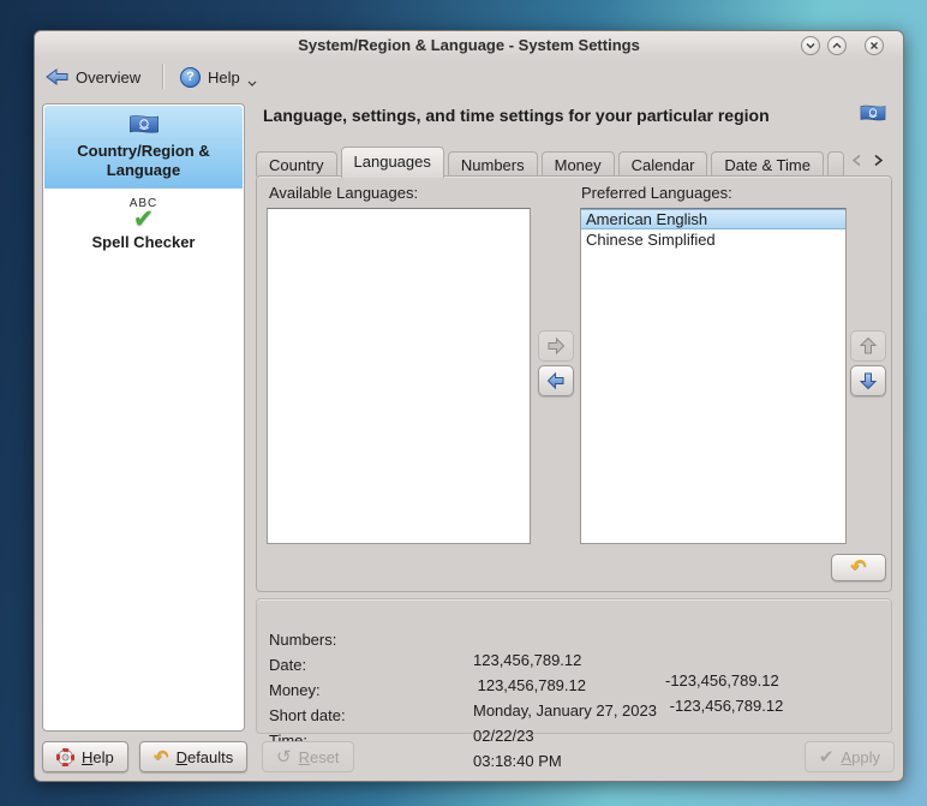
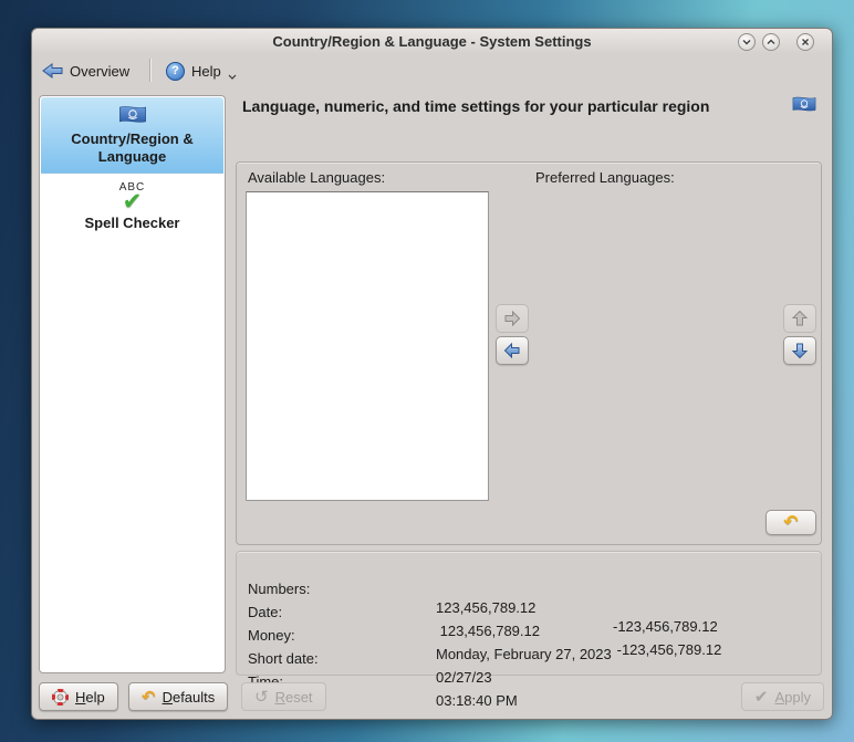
- System/Region & Language - System Settings
+ Country/Region & Language - System Settings
  Overview
  ?
  Help
  Country/Region & Language
  ABC
  ✔
  Spell Checker
- Language, settings, and time settings for your particular region
+ Language, numeric, and time settings for your particular region
- Country
- Languages
- Numbers
- Money
- Calendar
- Date & Time
  Available Languages:
  Preferred Languages:
- American English
- Chinese Simplified
  ↶
  Numbers:
  123,456,789.12
  -123,456,789.12
  Date:
  123,456,789.12
  -123,456,789.12
  Money:
- Monday, January 27, 2023
+ Monday, February 27, 2023
  Short date:
- 02/22/23
+ 02/27/23
  03:18:40 PM
  Help
  ↶
  Defaults
  ↺
  Reset
  ✔
  Apply
